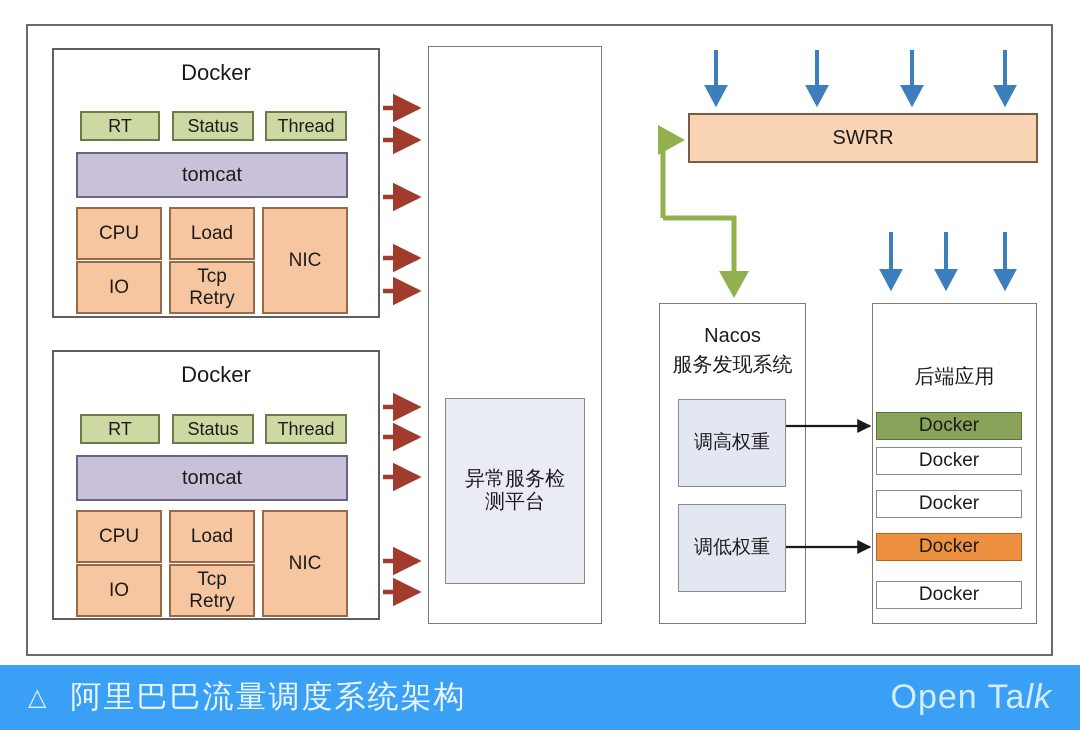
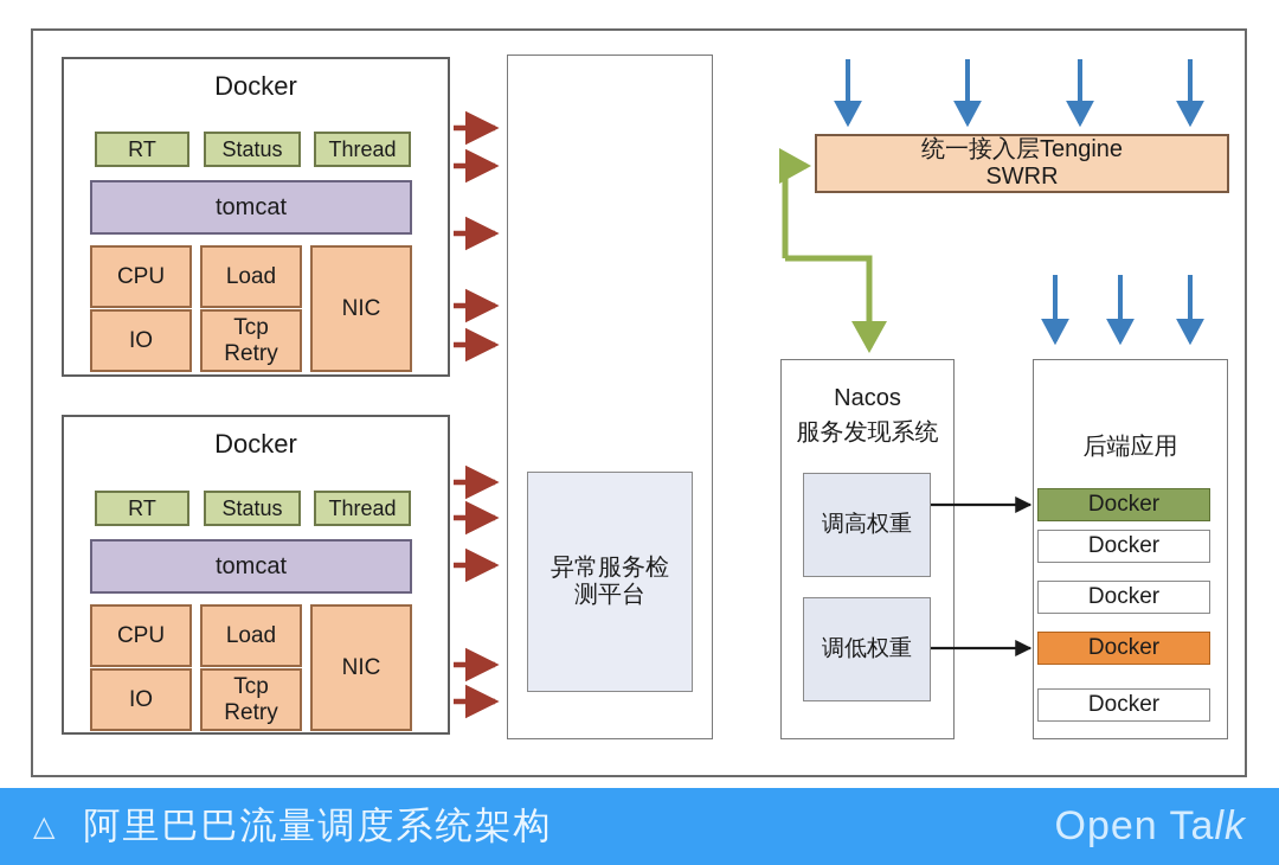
  Docker
  RT
  Status
  Thread
  tomcat
  CPU
  Load
  IO
  Tcp
  Retry
  NIC
  Docker
  RT
  Status
  Thread
  tomcat
  CPU
  Load
  IO
  Tcp
  Retry
  NIC
  异常服务检测平台
+ 统一接入层Tengine
  SWRR
  Nacos
  服务发现系统
  调高权重
  调低权重
  后端应用
  Docker
  Docker
  Docker
  Docker
  Docker
  △
  阿里巴巴流量调度系统架构
  Open Ta
  lk
